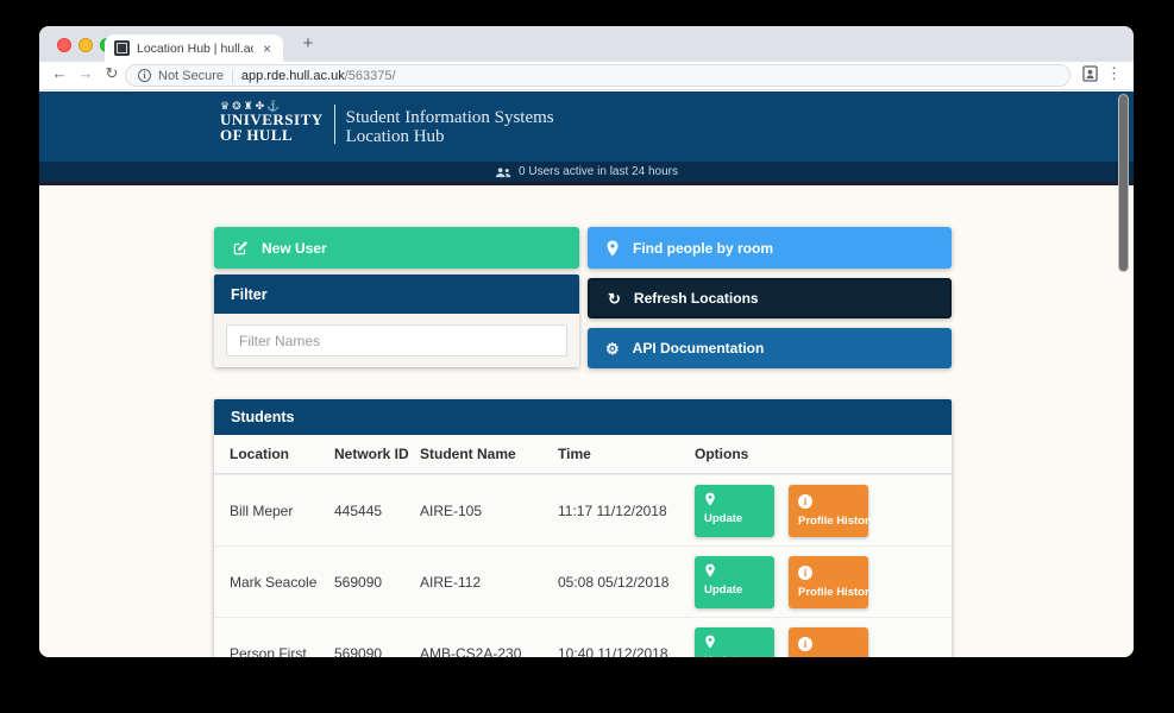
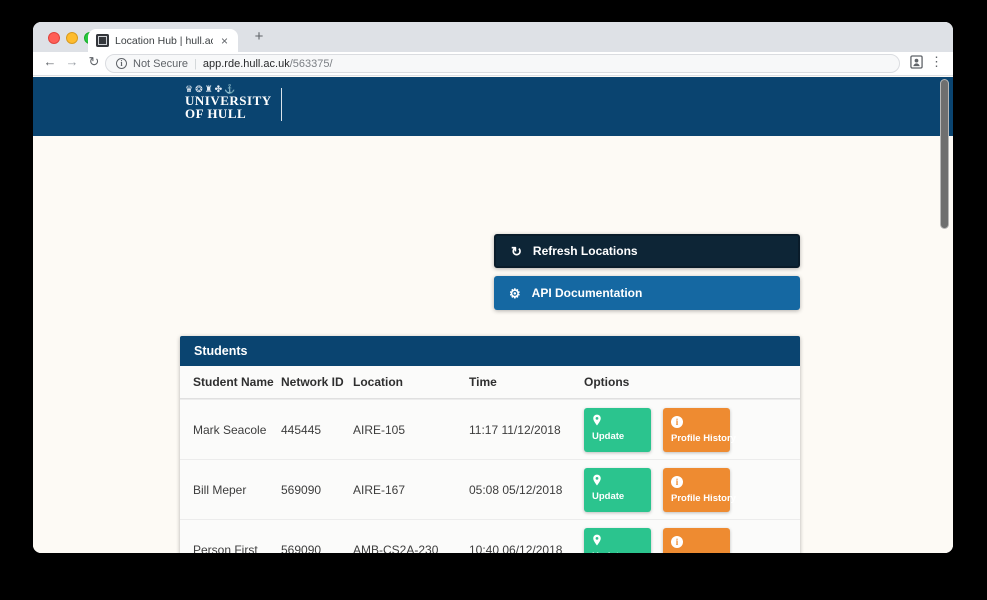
  Location Hub | hull.a
  ×
  +
  ←
  →
  ↻
  i
  Not Secure
  |
  app.rde.hull.ac.uk/563375/
  ⋮
  ♛❂♜✤⚓
  UNIVERSITY
  OF HULL
- Student Information Systems
- Location Hub
- 0 Users active in last 24 hours
- New User
- Find people by room
- Filter
- Filter Names
  ↻
  Refresh Locations
  ⚙
  API Documentation
  Students
- Location
+ Student Name
  Network ID
- Student Name
+ Location
  Time
  Options
- Bill Meper
+ Mark Seacole
  445445
  AIRE-105
  11:17 11/12/2018
  Update
  i
  Profile History
- Mark Seacole
+ Bill Meper
  569090
- AIRE-112
+ AIRE-167
  05:08 05/12/2018
  Update
  i
  Profile History
  Person First
  569090
  AMB-CS2A-230
- 10:40 11/12/2018
+ 10:40 06/12/2018
  i
